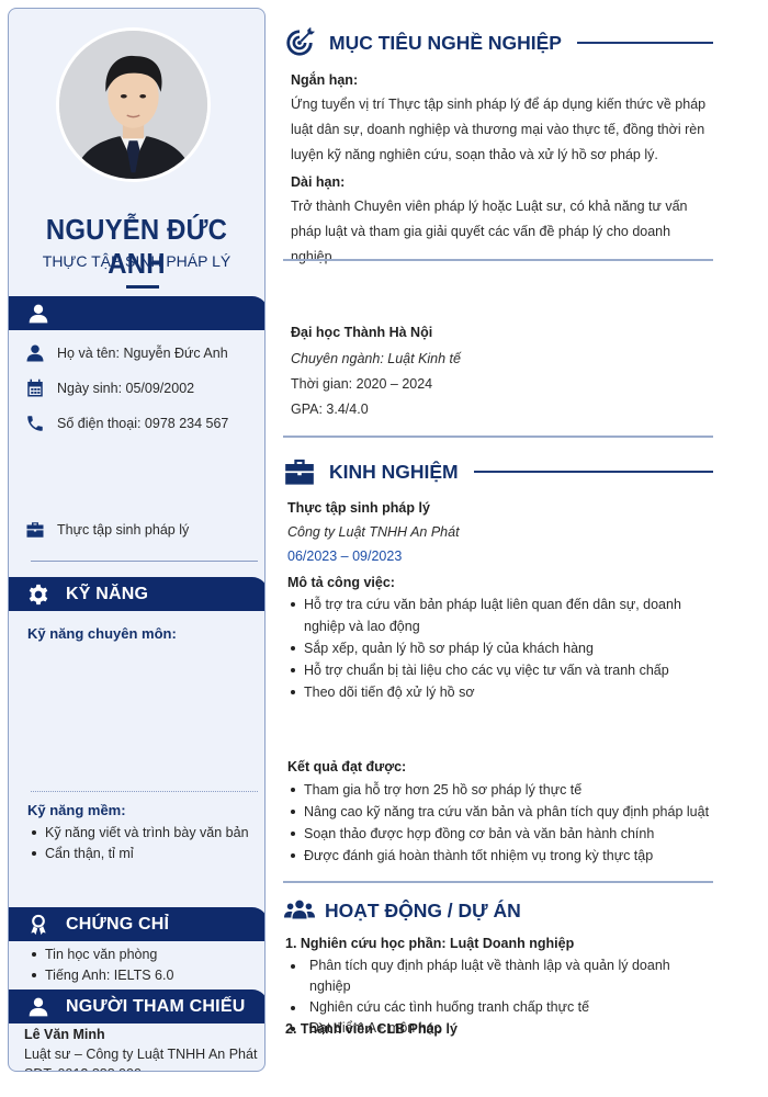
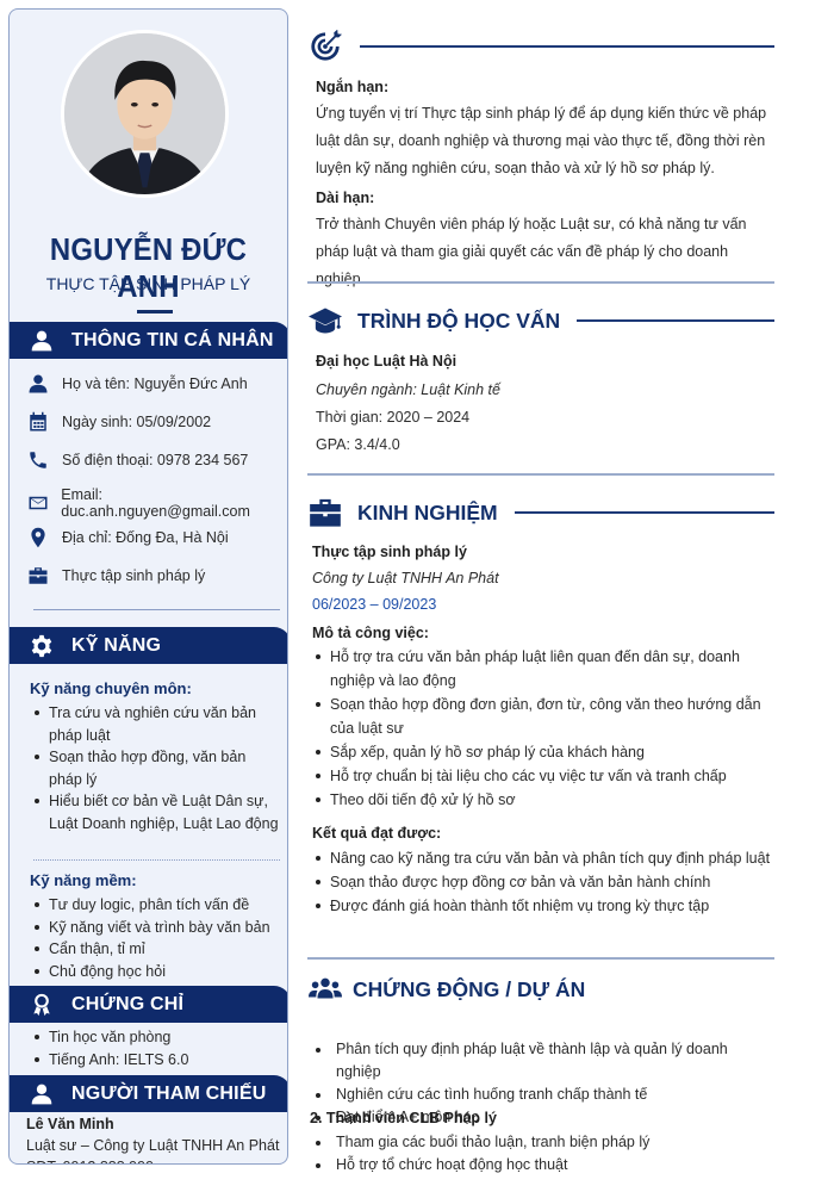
  NGUYỄN ĐỨC ANH
  THỰC TẬP SINH PHÁP LÝ
+ THÔNG TIN CÁ NHÂN
  Họ và tên: Nguyễn Đức Anh
  Ngày sinh: 05/09/2002
  Số điện thoại: 0978 234 567
+ Email: duc.anh.nguyen@gmail.com
+ Địa chỉ: Đống Đa, Hà Nội
  Thực tập sinh pháp lý
  KỸ NĂNG
  Kỹ năng chuyên môn:
+ Tra cứu và nghiên cứu văn bản pháp luật
+ Soạn thảo hợp đồng, văn bản pháp lý
+ Hiểu biết cơ bản về Luật Dân sự, Luật Doanh nghiệp, Luật Lao động
  Kỹ năng mềm:
+ Tư duy logic, phân tích vấn đề
  Kỹ năng viết và trình bày văn bản
  Cẩn thận, tỉ mỉ
+ Chủ động học hỏi
  CHỨNG CHỈ
  Tin học văn phòng
  Tiếng Anh: IELTS 6.0
  NGƯỜI THAM CHIẾU
  Lê Văn Minh
  Luật sư – Công ty Luật TNHH An Phát
- MỤC TIÊU NGHỀ NGHIỆP
  Ngắn hạn:
  Ứng tuyển vị trí Thực tập sinh pháp lý để áp dụng kiến thức về pháp luật dân sự, doanh nghiệp và thương mại vào thực tế, đồng thời rèn luyện kỹ năng nghiên cứu, soạn thảo và xử lý hồ sơ pháp lý.
  Dài hạn:
  Trở thành Chuyên viên pháp lý hoặc Luật sư, có khả năng tư vấn pháp luật và tham gia giải quyết các vấn đề pháp lý cho doanh nghiệp.
+ TRÌNH ĐỘ HỌC VẤN
- Đại học Thành Hà Nội
+ Đại học Luật Hà Nội
  Chuyên ngành: Luật Kinh tế
  Thời gian: 2020 – 2024
  GPA: 3.4/4.0
  KINH NGHIỆM
  Thực tập sinh pháp lý
  Công ty Luật TNHH An Phát
  06/2023 – 09/2023
  Mô tả công việc:
  Hỗ trợ tra cứu văn bản pháp luật liên quan đến dân sự, doanh nghiệp và lao động
+ Soạn thảo hợp đồng đơn giản, đơn từ, công văn theo hướng dẫn của luật sư
  Sắp xếp, quản lý hồ sơ pháp lý của khách hàng
  Hỗ trợ chuẩn bị tài liệu cho các vụ việc tư vấn và tranh chấp
  Theo dõi tiến độ xử lý hồ sơ
  Kết quả đạt được:
- Tham gia hỗ trợ hơn 25 hồ sơ pháp lý thực tế
  Nâng cao kỹ năng tra cứu văn bản và phân tích quy định pháp luật
  Soạn thảo được hợp đồng cơ bản và văn bản hành chính
  Được đánh giá hoàn thành tốt nhiệm vụ trong kỳ thực tập
- HOẠT ĐỘNG / DỰ ÁN
+ CHỨNG ĐỘNG / DỰ ÁN
- 1. Nghiên cứu học phần: Luật Doanh nghiệp
  Phân tích quy định pháp luật về thành lập và quản lý doanh nghiệp
- Nghiên cứu các tình huống tranh chấp thực tế
+ Nghiên cứu các tình huống tranh chấp thành tế
  Đạt điểm A+ môn học
  2. Thành viên CLB Pháp lý
+ Tham gia các buổi thảo luận, tranh biện pháp lý
+ Hỗ trợ tổ chức hoạt động học thuật
